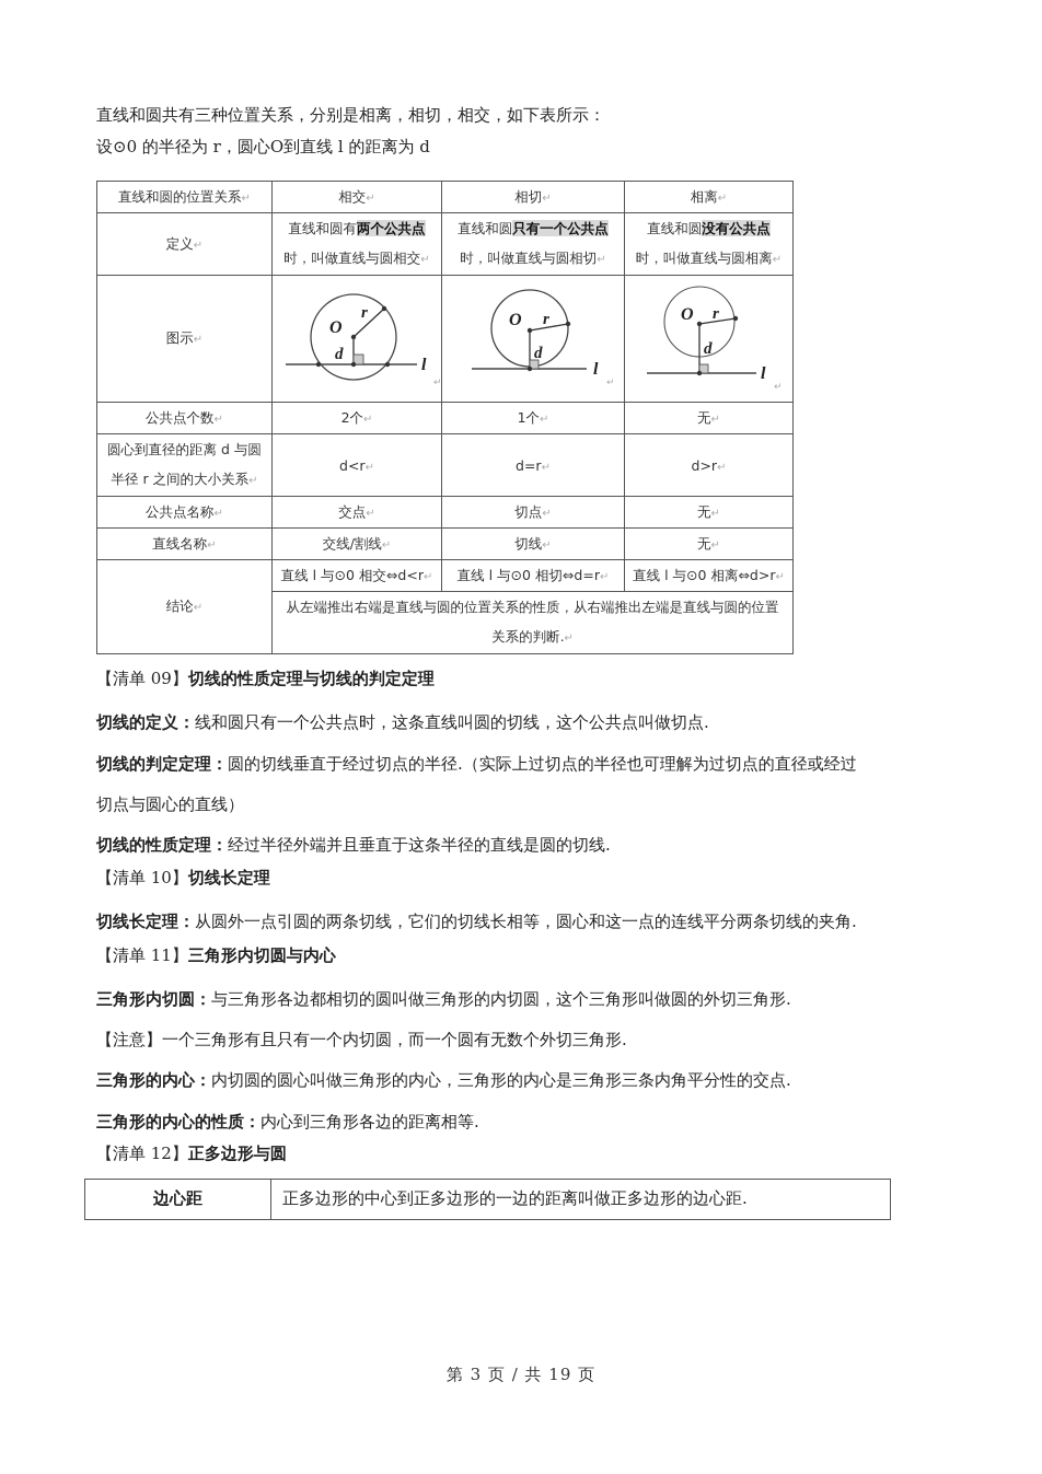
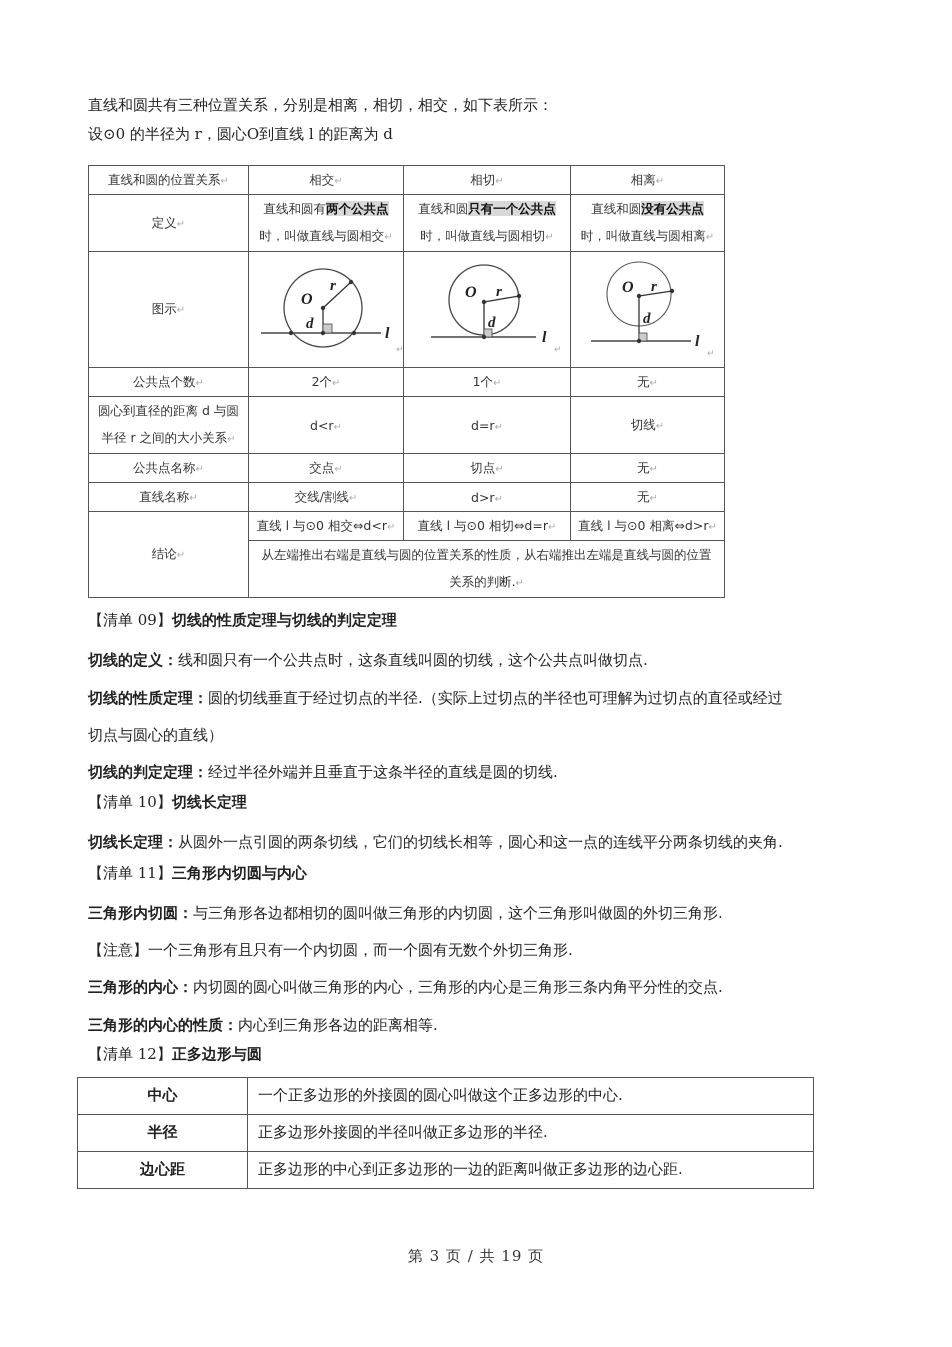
  直线和圆共有三种位置关系，分别是相离，相切，相交，如下表所示：
  设⊙0 的半径为 r，圆心O到直线 l 的距离为 d
  直线和圆的位置关系↵	相交↵	相切↵	相离↵
  定义↵	直线和圆有两个公共点 时，叫做直线与圆相交↵	直线和圆只有一个公共点 时，叫做直线与圆相切↵	直线和圆没有公共点 时，叫做直线与圆相离↵
  图示↵	O r d l ↵	O r d l ↵	O r d l ↵
  公共点个数↵	2个↵	1个↵	无↵
- 圆心到直径的距离 d 与圆 半径 r 之间的大小关系↵	d<r↵	d=r↵	d>r↵
+ 圆心到直径的距离 d 与圆 半径 r 之间的大小关系↵	d<r↵	d=r↵	切线↵
  公共点名称↵	交点↵	切点↵	无↵
- 直线名称↵	交线/割线↵	切线↵	无↵
+ 直线名称↵	交线/割线↵	d>r↵	无↵
  结论↵	直线 l 与⊙0 相交⇔d<r↵	直线 l 与⊙0 相切⇔d=r↵	直线 l 与⊙0 相离⇔d>r↵
  从左端推出右端是直线与圆的位置关系的性质，从右端推出左端是直线与圆的位置 关系的判断.↵
  【清单 09】切线的性质定理与切线的判定定理
  切线的定义：线和圆只有一个公共点时，这条直线叫圆的切线，这个公共点叫做切点.
- 切线的判定定理：圆的切线垂直于经过切点的半径.（实际上过切点的半径也可理解为过切点的直径或经过
+ 切线的性质定理：圆的切线垂直于经过切点的半径.（实际上过切点的半径也可理解为过切点的直径或经过
  切点与圆心的直线）
- 切线的性质定理：经过半径外端并且垂直于这条半径的直线是圆的切线.
+ 切线的判定定理：经过半径外端并且垂直于这条半径的直线是圆的切线.
  【清单 10】切线长定理
  切线长定理：从圆外一点引圆的两条切线，它们的切线长相等，圆心和这一点的连线平分两条切线的夹角.
  【清单 11】三角形内切圆与内心
  三角形内切圆：与三角形各边都相切的圆叫做三角形的内切圆，这个三角形叫做圆的外切三角形.
  【注意】一个三角形有且只有一个内切圆，而一个圆有无数个外切三角形.
  三角形的内心：内切圆的圆心叫做三角形的内心，三角形的内心是三角形三条内角平分性的交点.
  三角形的内心的性质：内心到三角形各边的距离相等.
  【清单 12】正多边形与圆
+ 中心	一个正多边形的外接圆的圆心叫做这个正多边形的中心.
+ 半径	正多边形外接圆的半径叫做正多边形的半径.
  边心距	正多边形的中心到正多边形的一边的距离叫做正多边形的边心距.
  第 3 页 / 共 19 页
